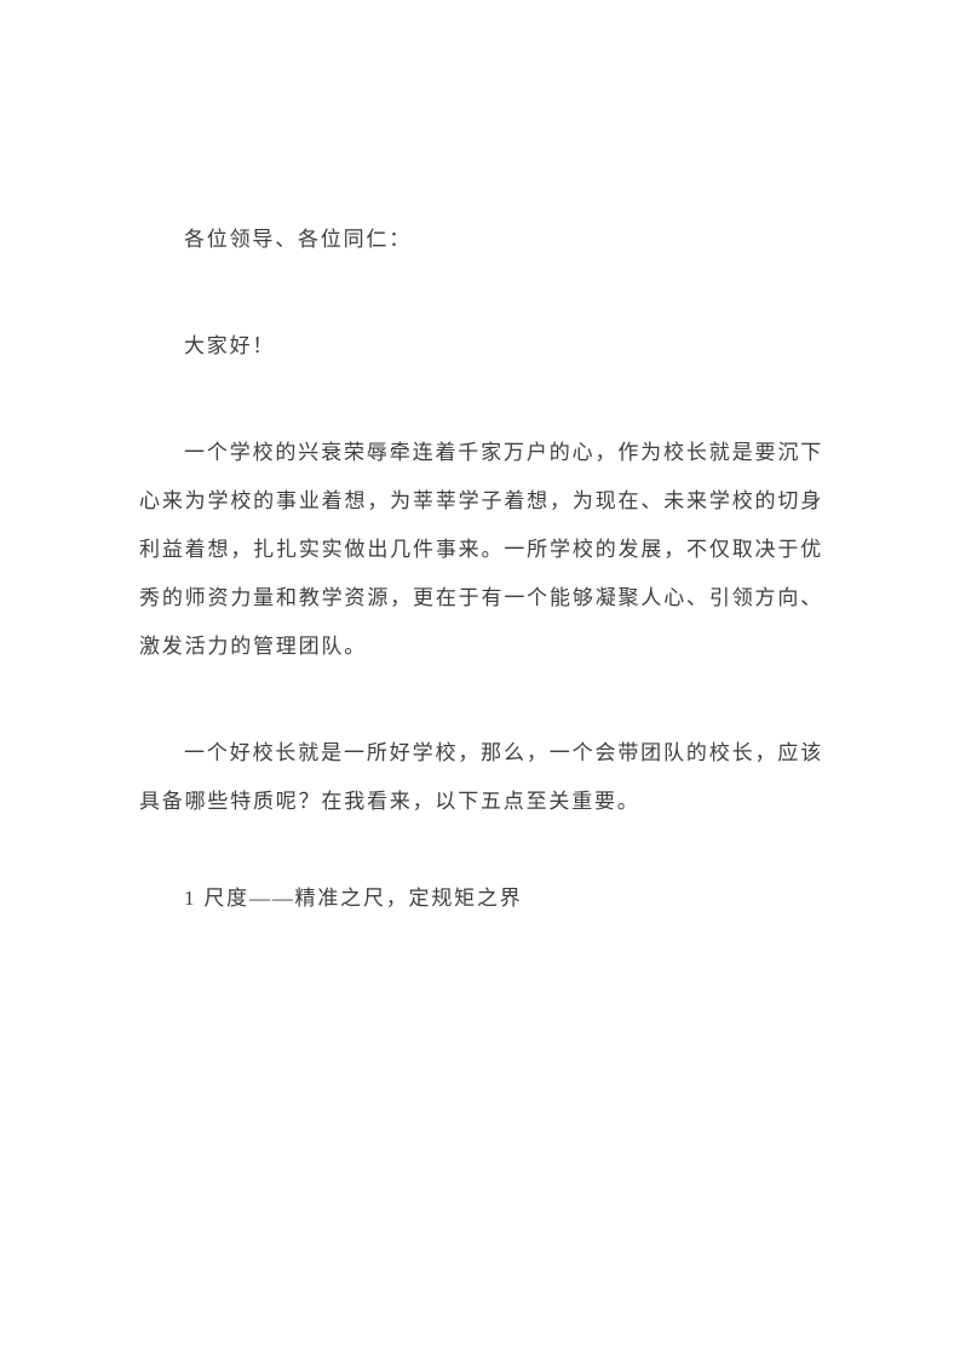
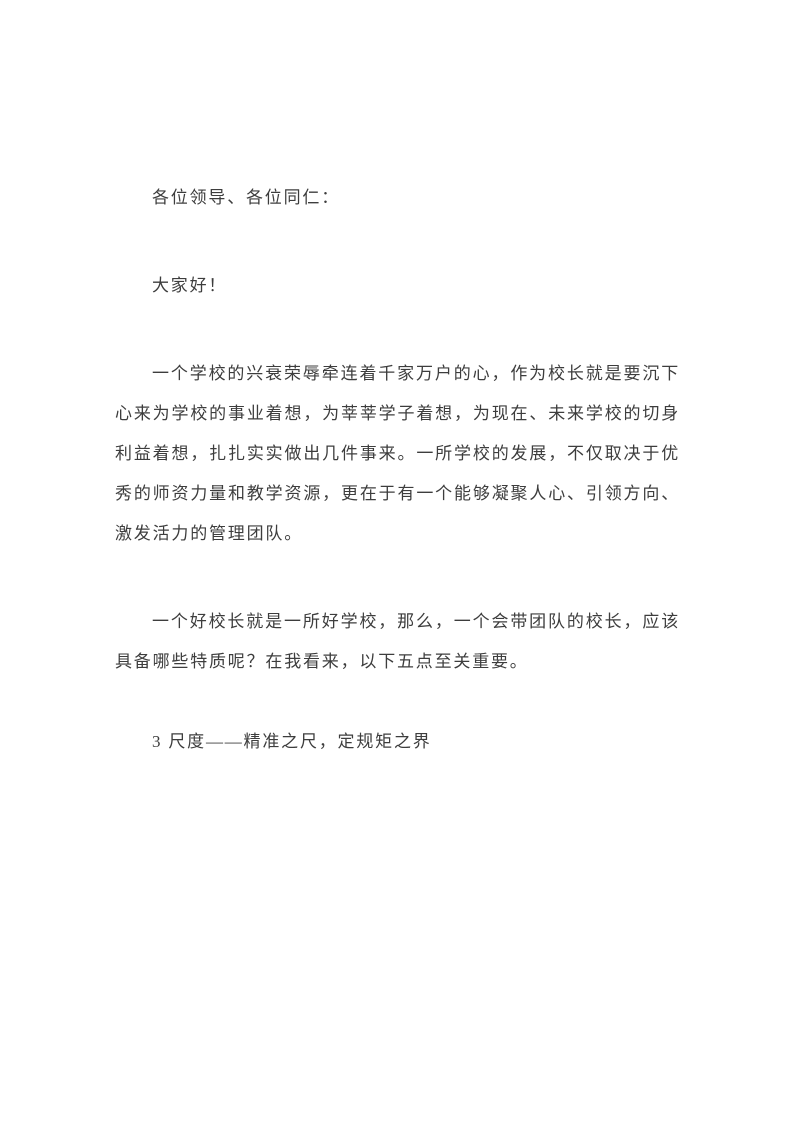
  各位领导、各位同仁：
  大家好！
  一个学校的兴衰荣辱牵连着千家万户的心，作为校长就是要沉下心来为学校的事业着想，为莘莘学子着想，为现在、未来学校的切身利益着想，扎扎实实做出几件事来。一所学校的发展，不仅取决于优秀的师资力量和教学资源，更在于有一个能够凝聚人心、引领方向、激发活力的管理团队。
  一个好校长就是一所好学校，那么，一个会带团队的校长，应该具备哪些特质呢？在我看来，以下五点至关重要。
- 1 尺度——精准之尺，定规矩之界
+ 3 尺度——精准之尺，定规矩之界
